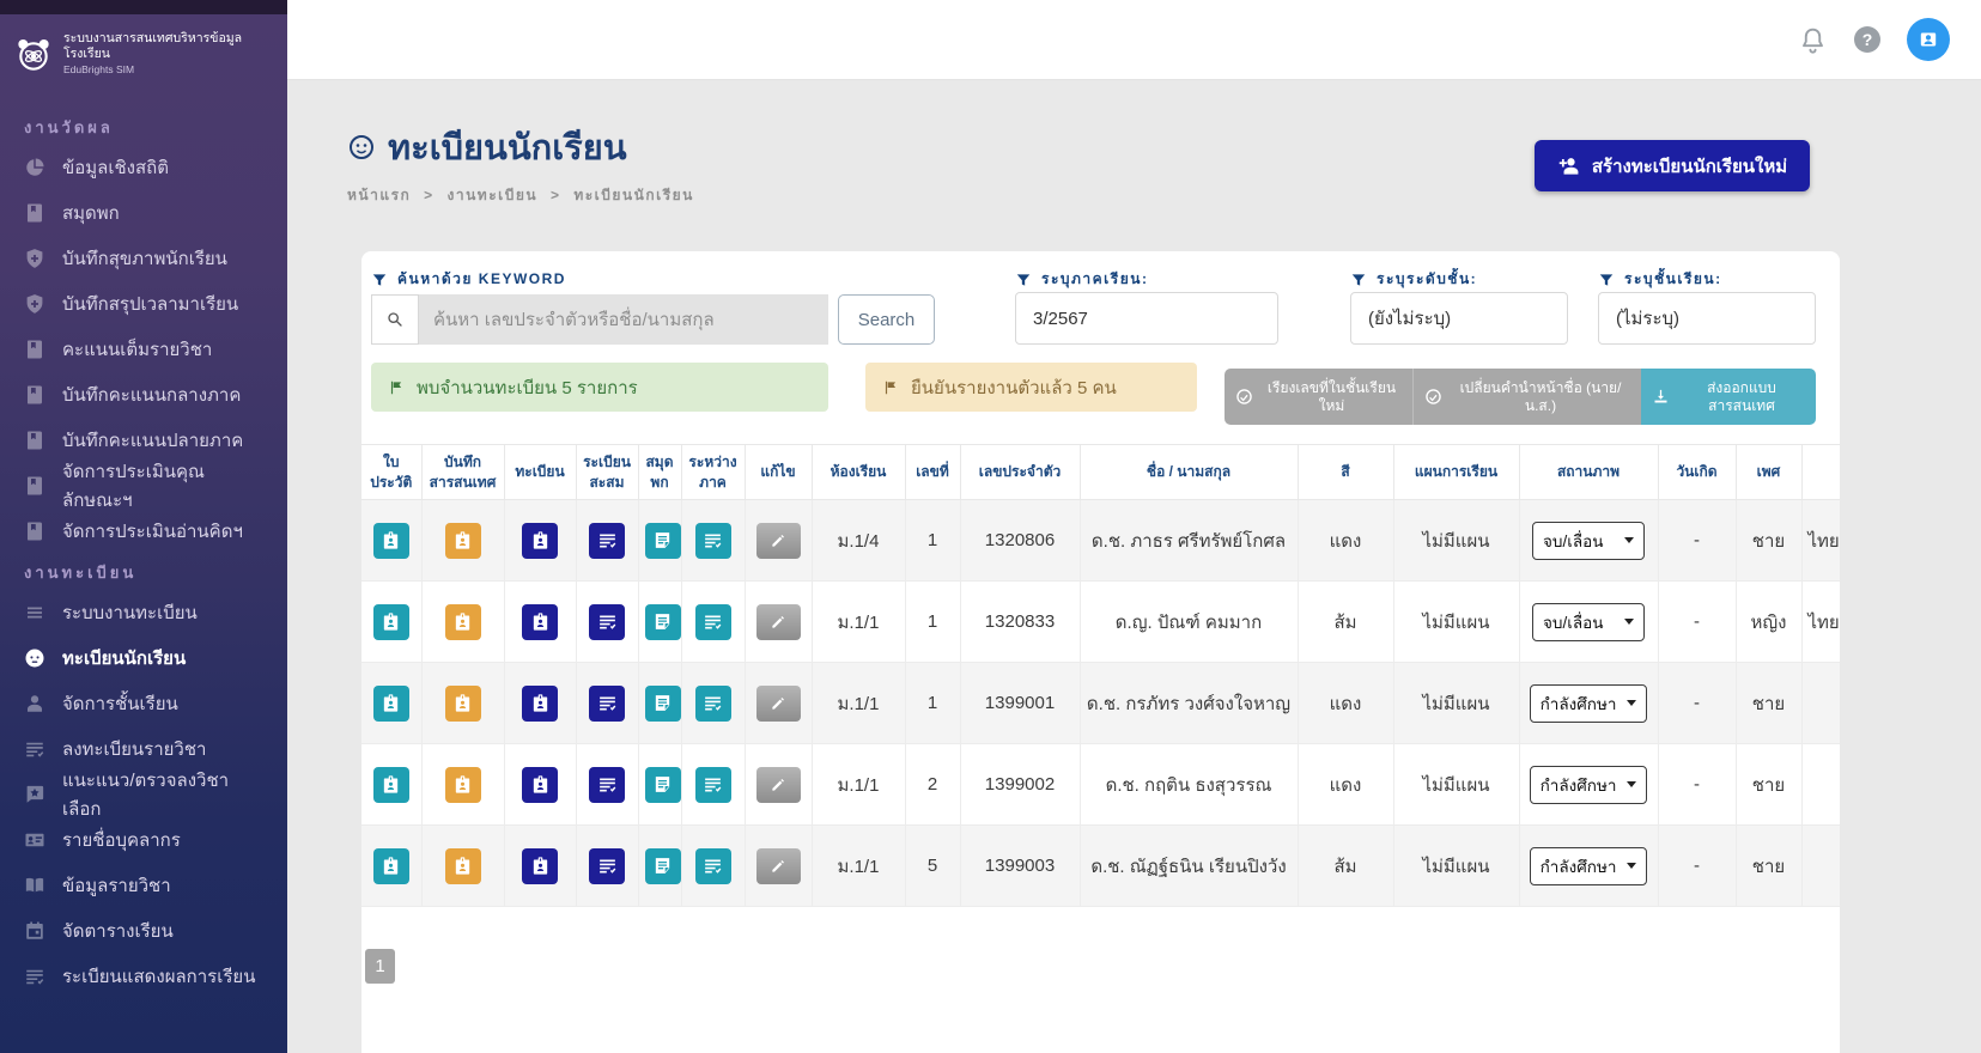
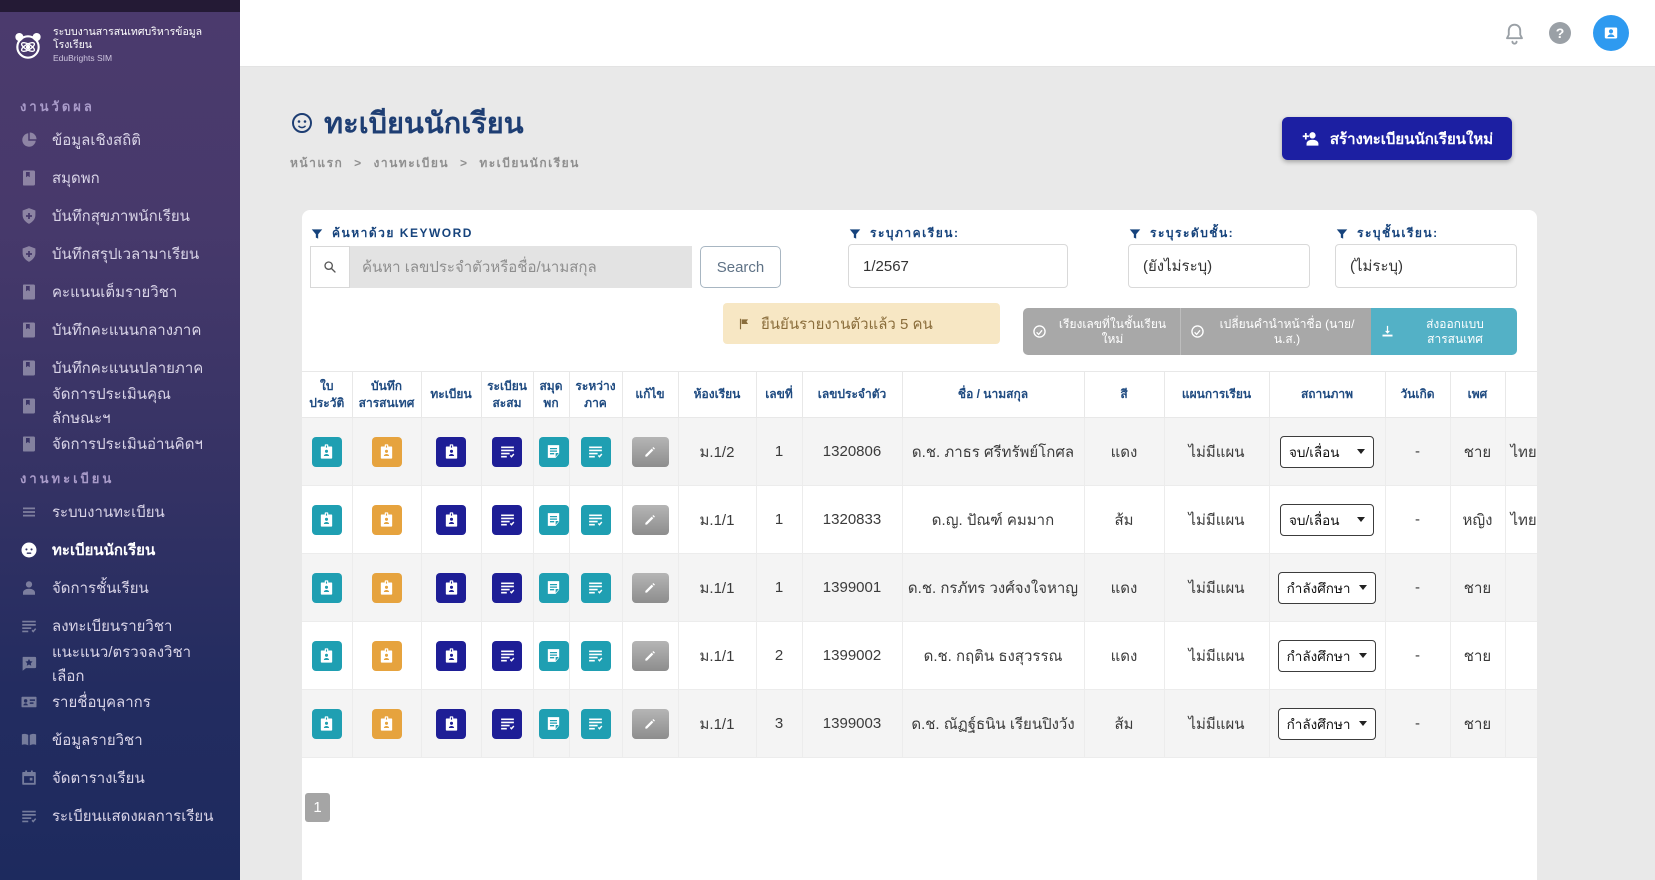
  ระบบงานสารสนเทศบริหารข้อมูลโรงเรียน
  EduBrights SIM
  งานวัดผล
  ข้อมูลเชิงสถิติ
  สมุดพก
  บันทึกสุขภาพนักเรียน
  บันทึกสรุปเวลามาเรียน
  คะแนนเต็มรายวิชา
  บันทึกคะแนนกลางภาค
  บันทึกคะแนนปลายภาค
  จัดการประเมินคุณลักษณะฯ
  จัดการประเมินอ่านคิดฯ
  งานทะเบียน
  ระบบงานทะเบียน
  ทะเบียนนักเรียน
  จัดการชั้นเรียน
  ลงทะเบียนรายวิชา
  แนะแนว/ตรวจลงวิชาเลือก
  รายชื่อบุคลากร
  ข้อมูลรายวิชา
  จัดตารางเรียน
  ระเบียนแสดงผลการเรียน
  ?
  ทะเบียนนักเรียน
  หน้าแรก > งานทะเบียน > ทะเบียนนักเรียน
  สร้างทะเบียนนักเรียนใหม่
  ค้นหาด้วย KEYWORD
  ระบุภาคเรียน:
  ระบุระดับชั้น:
  ระบุชั้นเรียน:
  ค้นหา เลขประจำตัวหรือชื่อ/นามสกุล
  Search
- 3/2567
+ 1/2567
  (ยังไม่ระบุ)
  (ไม่ระบุ)
- พบจำนวนทะเบียน 5 รายการ
  ยืนยันรายงานตัวแล้ว 5 คน
  เรียงเลขที่ในชั้นเรียนใหม่
  เปลี่ยนคำนำหน้าชื่อ (นาย/น.ส.)
  ส่งออกแบบสารสนเทศ
  ใบประวัติ	บันทึกสารสนเทศ	ทะเบียน	ระเบียนสะสม	สมุดพก	ระหว่างภาค	แก้ไข	ห้องเรียน	เลขที่	เลขประจำตัว	ชื่อ / นามสกุล	สี	แผนการเรียน	สถานภาพ	วันเกิด	เพศ
- 							ม.1/4	1	1320806	ด.ช. ภาธร ศรีทรัพย์โกศล	แดง	ไม่มีแผน	จบ/เลื่อน	-	ชาย	ไทย
+ 							ม.1/2	1	1320806	ด.ช. ภาธร ศรีทรัพย์โกศล	แดง	ไม่มีแผน	จบ/เลื่อน	-	ชาย	ไทย
  							ม.1/1	1	1320833	ด.ญ. ปัณฑ์ คมมาก	ส้ม	ไม่มีแผน	จบ/เลื่อน	-	หญิง	ไทย
  							ม.1/1	1	1399001	ด.ช. กรภัทร วงศ์จงใจหาญ	แดง	ไม่มีแผน	กำลังศึกษา	-	ชาย
  							ม.1/1	2	1399002	ด.ช. กฤติน ธงสุวรรณ	แดง	ไม่มีแผน	กำลังศึกษา	-	ชาย
- 							ม.1/1	5	1399003	ด.ช. ณัฏฐ์ธนิน เรียนปิงวัง	ส้ม	ไม่มีแผน	กำลังศึกษา	-	ชาย
+ 							ม.1/1	3	1399003	ด.ช. ณัฏฐ์ธนิน เรียนปิงวัง	ส้ม	ไม่มีแผน	กำลังศึกษา	-	ชาย
  1
